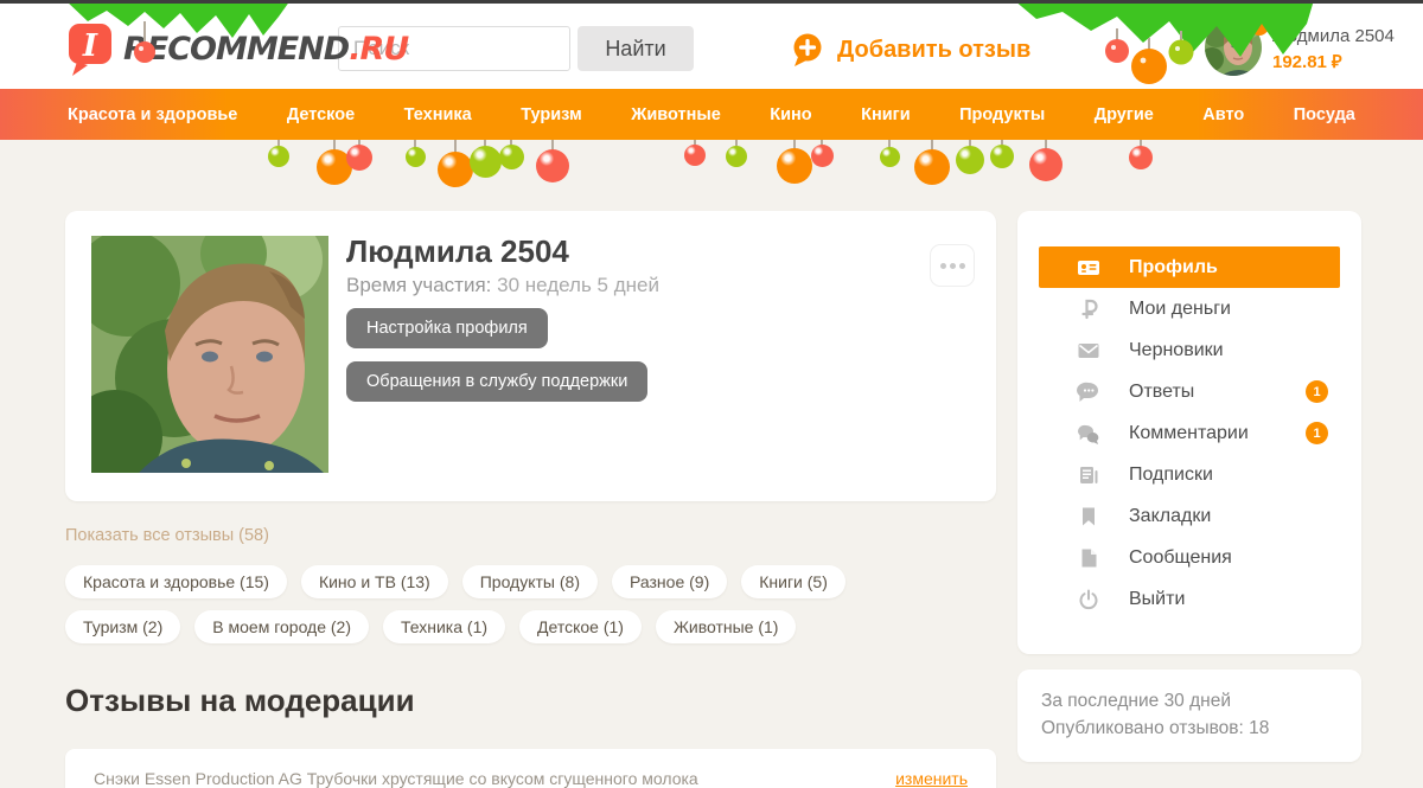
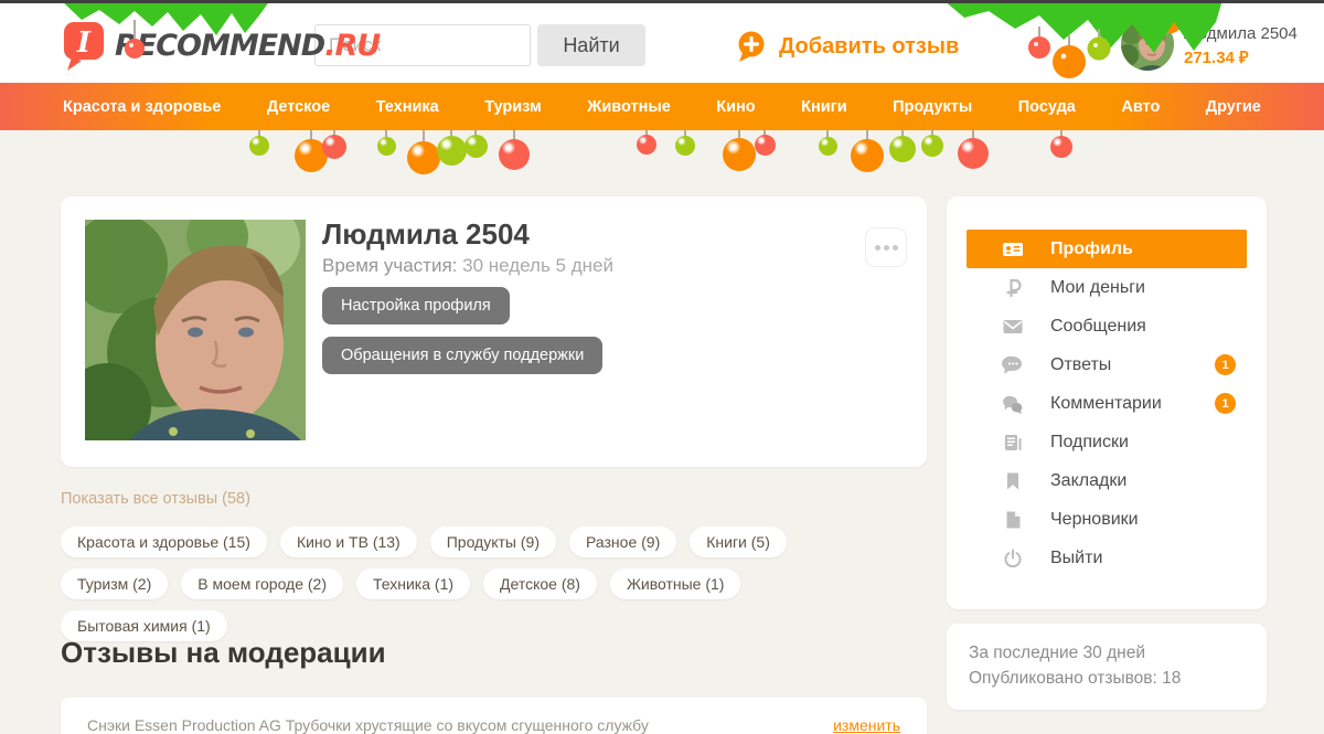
  I
  ECOMMEND.RU
  Поиск
  Найти
  Добавить отзыв
  дмила 2504
- 192.81 ₽
+ 271.34 ₽
  Красота и здоровье
  Детское
  Техника
  Туризм
  Животные
  Кино
  Книги
  Продукты
- Другие
+ Посуда
  Авто
- Посуда
+ Другие
  Людмила 2504
  Время участия: 30 недель 5 дней
  Настройка профиля
  Обращения в службу поддержки
  Профиль
  Мои деньги
- Черновики
+ Сообщения
  Ответы
  1
  Комментарии
  1
  Подписки
  Закладки
- Сообщения
+ Черновики
  Выйти
  Показать все отзывы (58)
  Красота и здоровье (15)
  Кино и ТВ (13)
- Продукты (8)
+ Продукты (9)
  Разное (9)
  Книги (5)
  Туризм (2)
  В моем городе (2)
  Техника (1)
- Детское (1)
+ Детское (8)
  Животные (1)
+ Бытовая химия (1)
  Отзывы на модерации
- Снэки Essen Production AG Трубочки хрустящие со вкусом сгущенного молока
+ Снэки Essen Production AG Трубочки хрустящие со вкусом сгущенного службу
  изменить
  За последние 30 дней
  Опубликовано отзывов: 18
